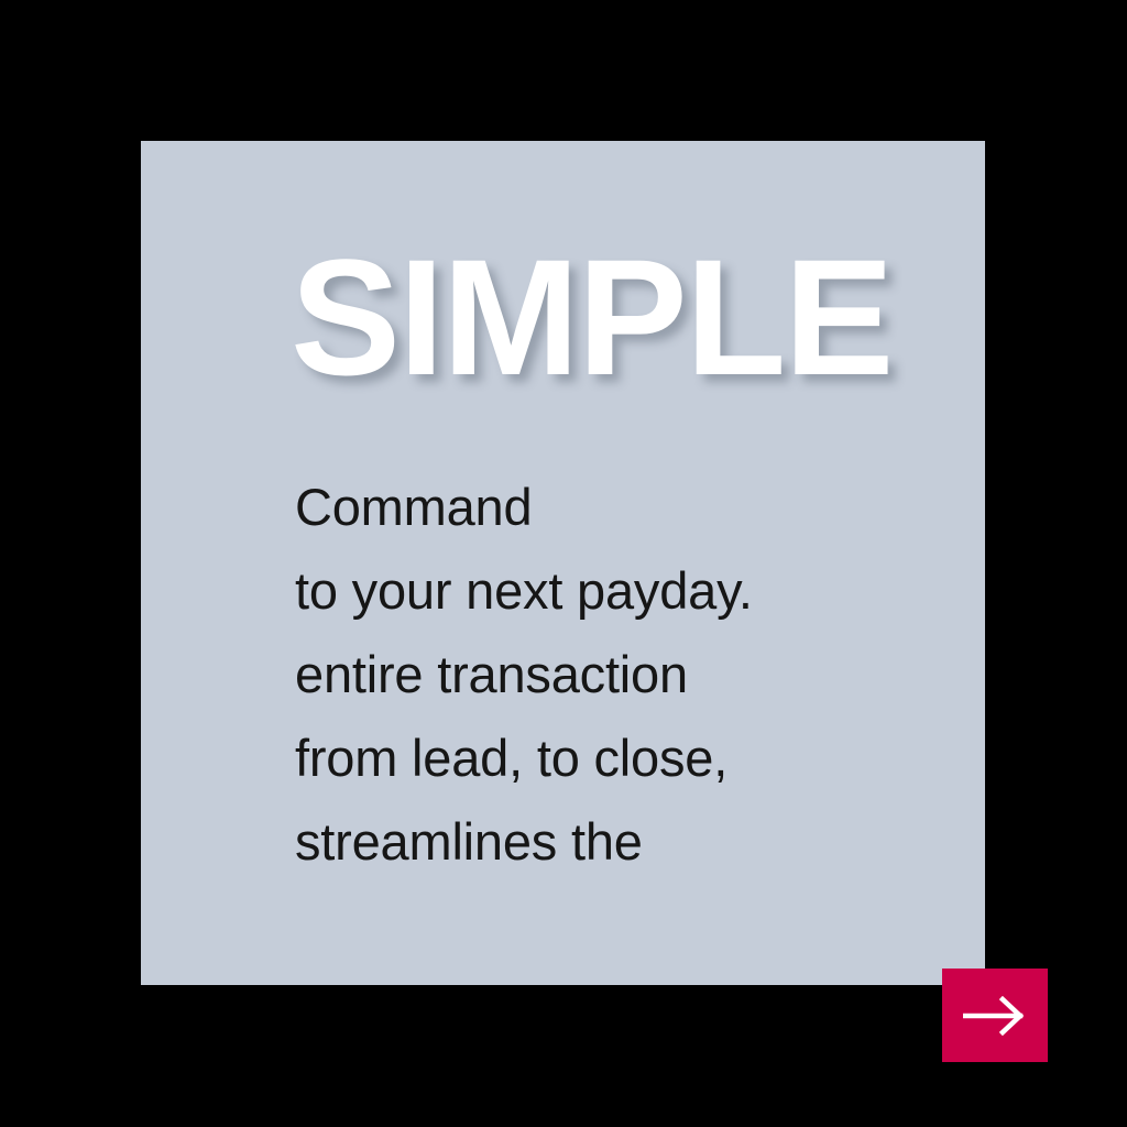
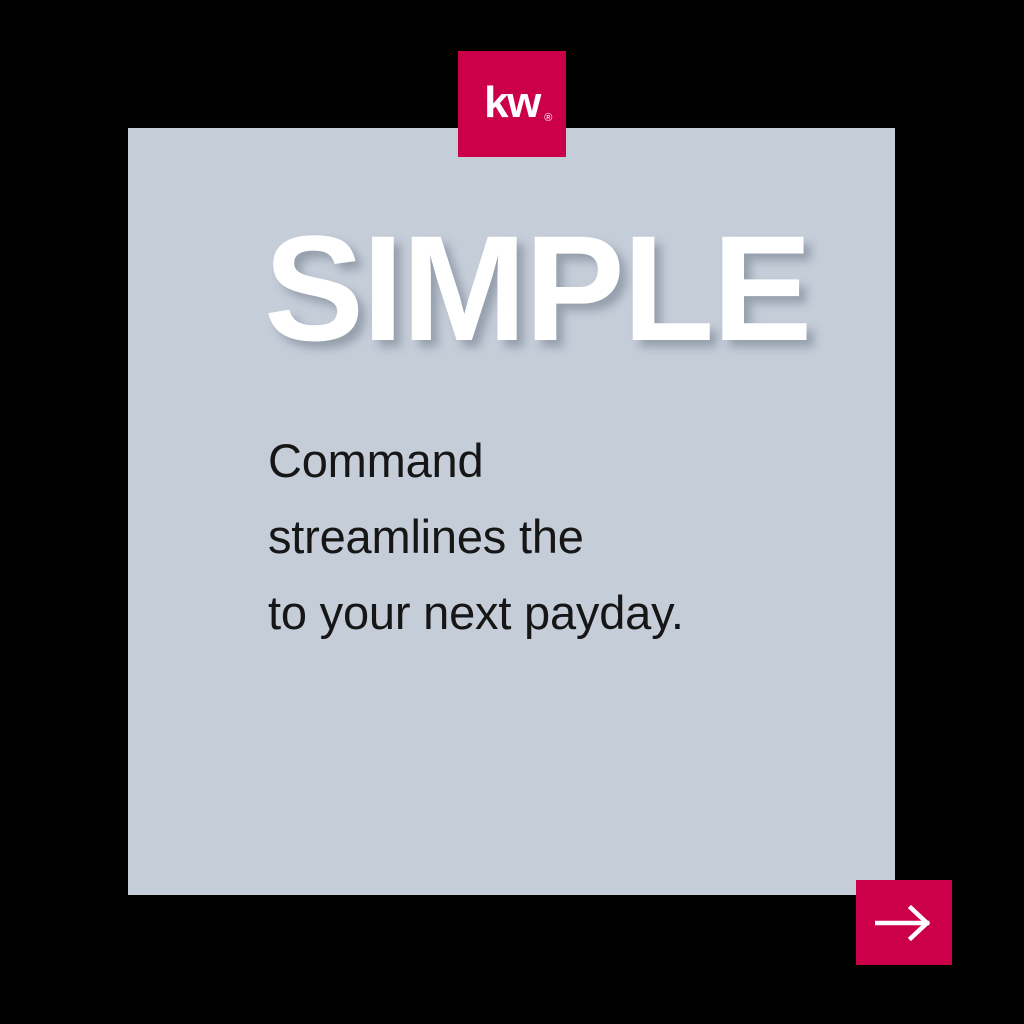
+ kw
+ ®
  SIMPLE
  Command
- to your next payday.
+ streamlines the
- entire transaction
- from lead, to close,
- streamlines the
+ to your next payday.
